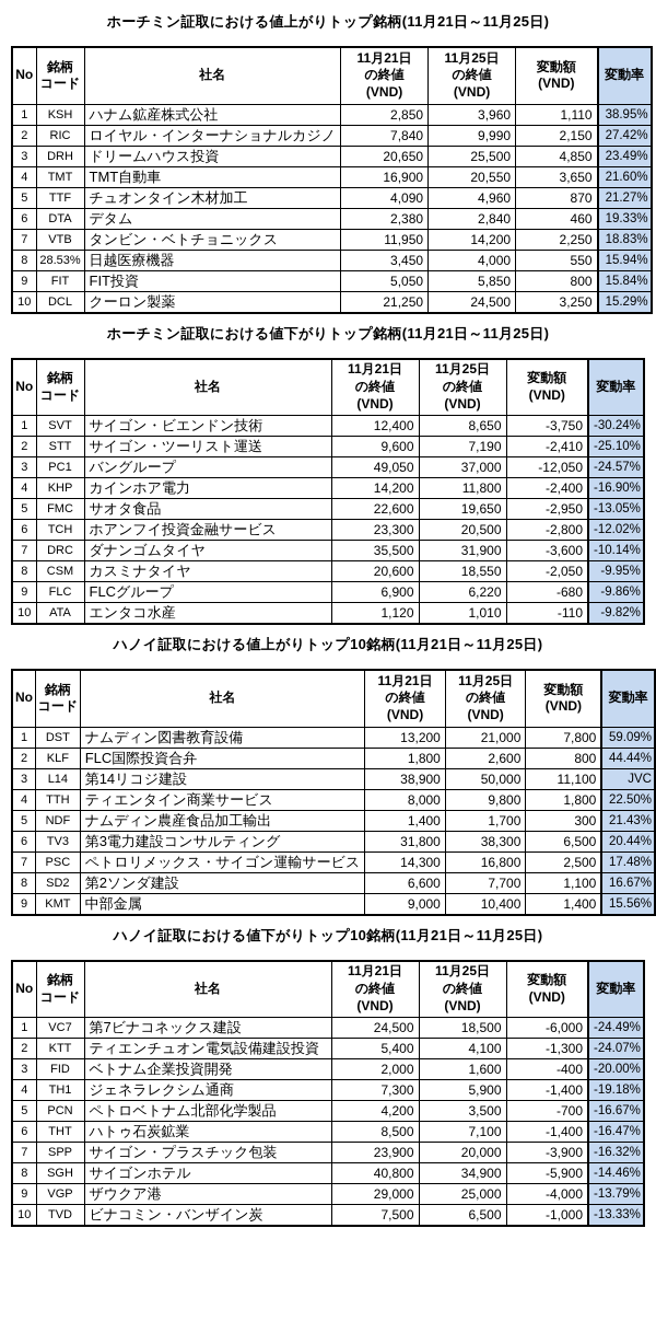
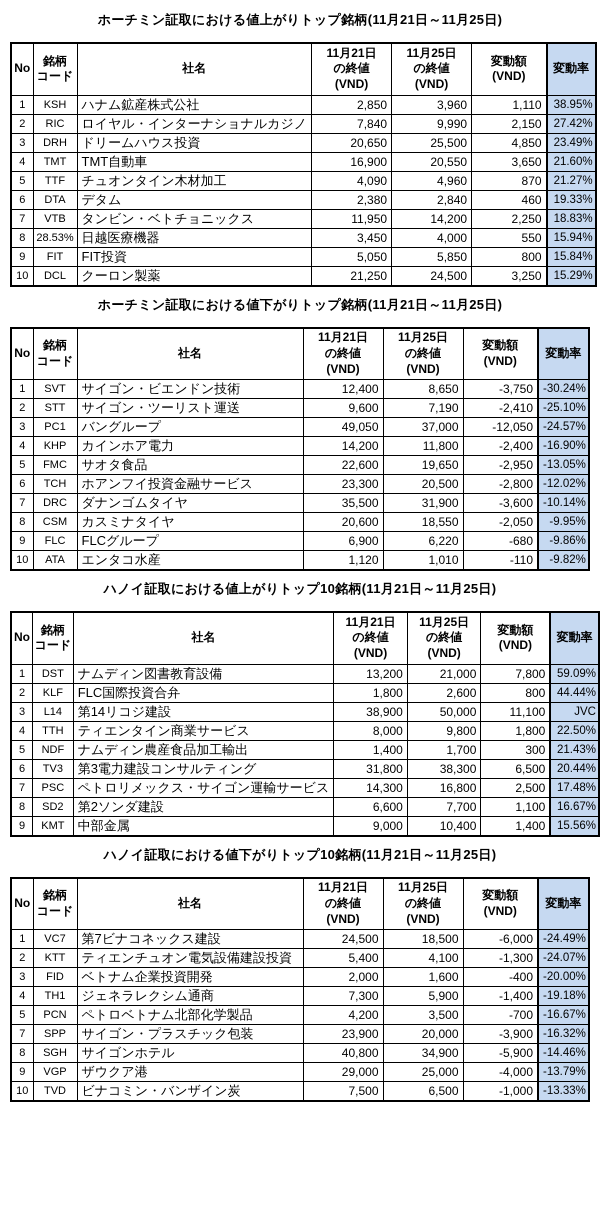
  ホーチミン証取における値上がりトップ銘柄(11月21日～11月25日)
  No	銘柄 コード	社名	11月21日 の終値 (VND)	11月25日 の終値 (VND)	変動額 (VND)	変動率
  1	KSH	ハナム鉱産株式公社	2,850	3,960	1,110	38.95%
  2	RIC	ロイヤル・インターナショナルカジノ	7,840	9,990	2,150	27.42%
  3	DRH	ドリームハウス投資	20,650	25,500	4,850	23.49%
  4	TMT	TMT自動車	16,900	20,550	3,650	21.60%
  5	TTF	チュオンタイン木材加工	4,090	4,960	870	21.27%
  6	DTA	デタム	2,380	2,840	460	19.33%
  7	VTB	タンビン・ベトチョニックス	11,950	14,200	2,250	18.83%
  8	28.53%	日越医療機器	3,450	4,000	550	15.94%
  9	FIT	FIT投資	5,050	5,850	800	15.84%
  10	DCL	クーロン製薬	21,250	24,500	3,250	15.29%
  ホーチミン証取における値下がりトップ銘柄(11月21日～11月25日)
  No	銘柄 コード	社名	11月21日 の終値 (VND)	11月25日 の終値 (VND)	変動額 (VND)	変動率
  1	SVT	サイゴン・ビエンドン技術	12,400	8,650	-3,750	-30.24%
  2	STT	サイゴン・ツーリスト運送	9,600	7,190	-2,410	-25.10%
  3	PC1	バングループ	49,050	37,000	-12,050	-24.57%
  4	KHP	カインホア電力	14,200	11,800	-2,400	-16.90%
  5	FMC	サオタ食品	22,600	19,650	-2,950	-13.05%
  6	TCH	ホアンフイ投資金融サービス	23,300	20,500	-2,800	-12.02%
  7	DRC	ダナンゴムタイヤ	35,500	31,900	-3,600	-10.14%
  8	CSM	カスミナタイヤ	20,600	18,550	-2,050	-9.95%
  9	FLC	FLCグループ	6,900	6,220	-680	-9.86%
  10	ATA	エンタコ水産	1,120	1,010	-110	-9.82%
  ハノイ証取における値上がりトップ10銘柄(11月21日～11月25日)
  No	銘柄 コード	社名	11月21日 の終値 (VND)	11月25日 の終値 (VND)	変動額 (VND)	変動率
  1	DST	ナムディン図書教育設備	13,200	21,000	7,800	59.09%
  2	KLF	FLC国際投資合弁	1,800	2,600	800	44.44%
  3	L14	第14リコジ建設	38,900	50,000	11,100	JVC
  4	TTH	ティエンタイン商業サービス	8,000	9,800	1,800	22.50%
  5	NDF	ナムディン農産食品加工輸出	1,400	1,700	300	21.43%
  6	TV3	第3電力建設コンサルティング	31,800	38,300	6,500	20.44%
  7	PSC	ペトロリメックス・サイゴン運輸サービス	14,300	16,800	2,500	17.48%
  8	SD2	第2ソンダ建設	6,600	7,700	1,100	16.67%
  9	KMT	中部金属	9,000	10,400	1,400	15.56%
  ハノイ証取における値下がりトップ10銘柄(11月21日～11月25日)
  No	銘柄 コード	社名	11月21日 の終値 (VND)	11月25日 の終値 (VND)	変動額 (VND)	変動率
  1	VC7	第7ビナコネックス建設	24,500	18,500	-6,000	-24.49%
  2	KTT	ティエンチュオン電気設備建設投資	5,400	4,100	-1,300	-24.07%
  3	FID	ベトナム企業投資開発	2,000	1,600	-400	-20.00%
  4	TH1	ジェネラレクシム通商	7,300	5,900	-1,400	-19.18%
  5	PCN	ペトロベトナム北部化学製品	4,200	3,500	-700	-16.67%
- 6	THT	ハトゥ石炭鉱業	8,500	7,100	-1,400	-16.47%
  7	SPP	サイゴン・プラスチック包装	23,900	20,000	-3,900	-16.32%
  8	SGH	サイゴンホテル	40,800	34,900	-5,900	-14.46%
  9	VGP	ザウクア港	29,000	25,000	-4,000	-13.79%
  10	TVD	ビナコミン・バンザイン炭	7,500	6,500	-1,000	-13.33%
